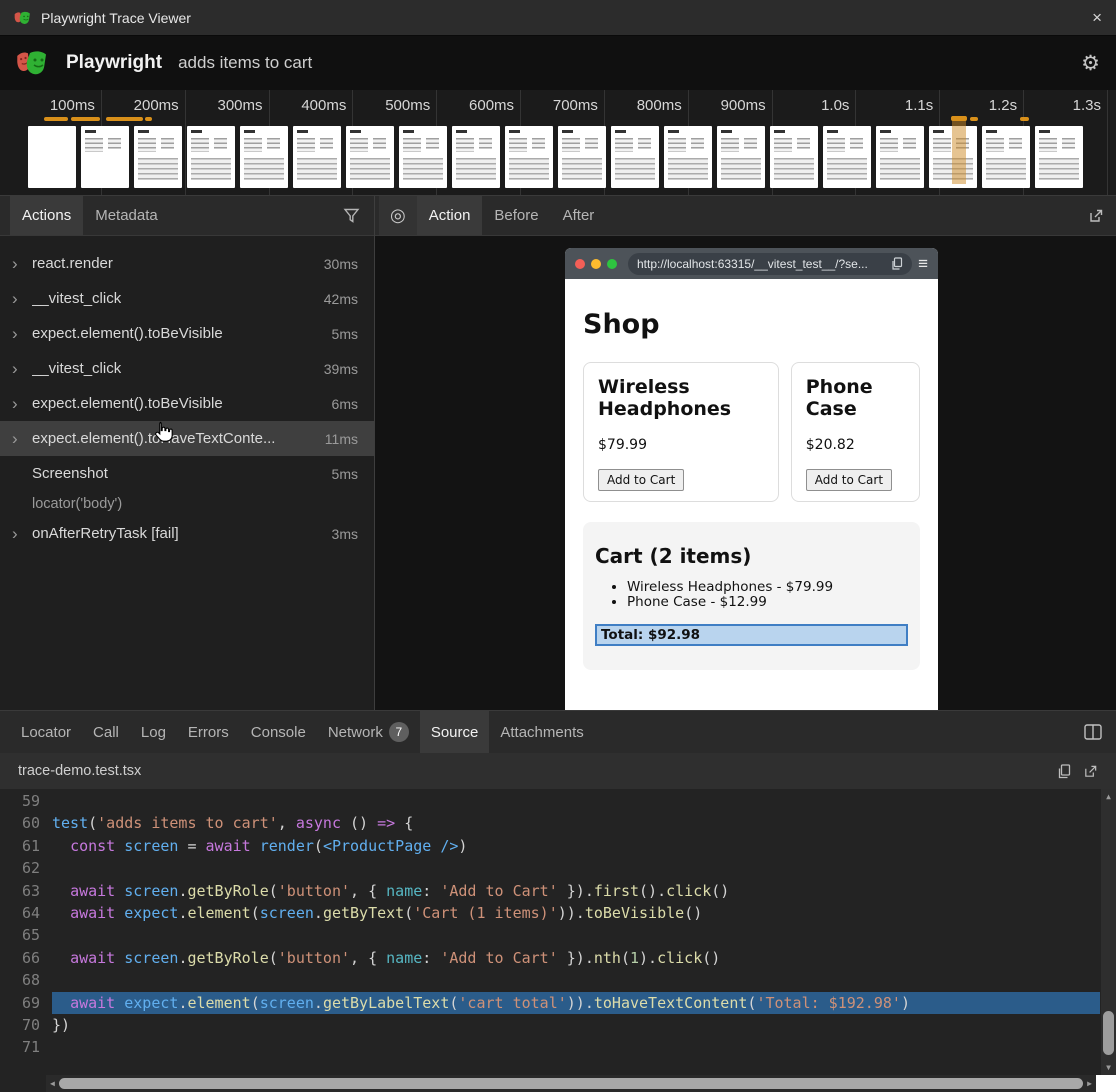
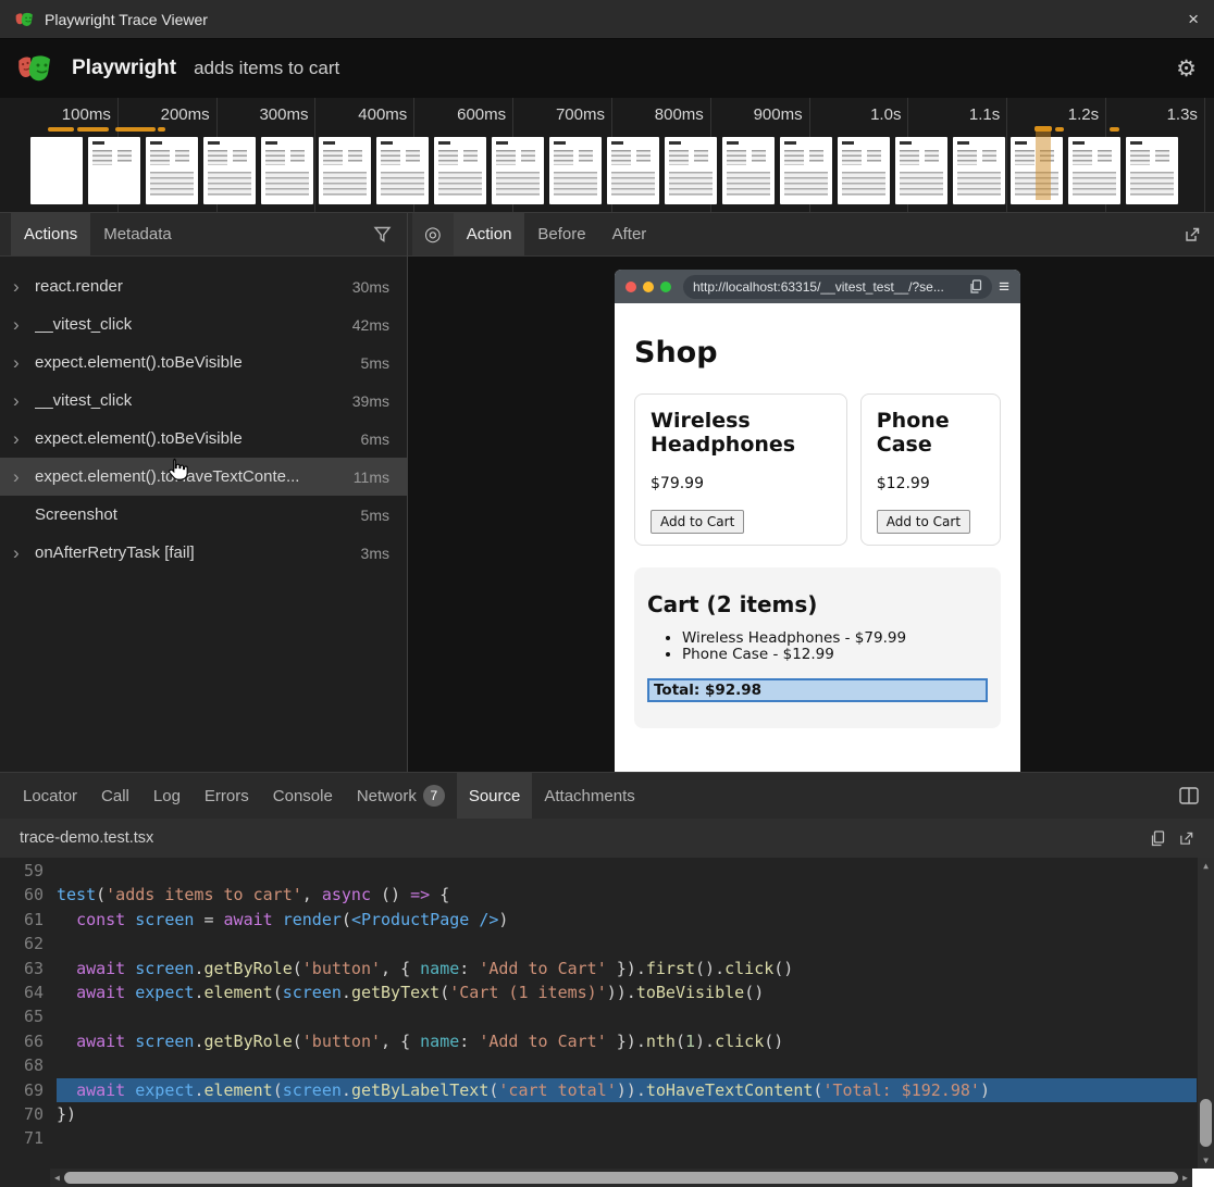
  Playwright Trace Viewer
  ×
  Playwright
  adds items to cart
  ⚙
  100ms
  200ms
  300ms
  400ms
- 500ms
  600ms
  700ms
  800ms
  900ms
  1.0s
  1.1s
  1.2s
  1.3s
  Actions
  Metadata
  ›
  react.render
  30ms
  ›
  __vitest_click
  42ms
  ›
  expect.element().toBeVisible
  5ms
  ›
  __vitest_click
  39ms
  ›
  expect.element().toBeVisible
  6ms
  ›
  expect.element().toaveTextConte...
  11ms
  Screenshot
  5ms
- locator('body')
  ›
  onAfterRetryTask [fail]
  3ms
  ◎
  Action
  Before
  After
  http://localhost:63315/__vitest_test__/?se...
  ≡
  Shop
  Wireless Headphones
  $79.99
  Add to Cart
  Phone Case
- $20.82
+ $12.99
  Add to Cart
  Cart (2 items)
  Wireless Headphones - $79.99
  Phone Case - $12.99
  Total: $92.98
  Locator
  Call
  Log
  Errors
  Console
  Network
  7
  Source
  Attachments
  trace-demo.test.tsx
  59
  60
  test('adds items to cart', async () => {
  61
  const screen = await render(<ProductPage />)
  62
  63
  await screen.getByRole('button', { name: 'Add to Cart' }).first().click()
  64
  await expect.element(screen.getByText('Cart (1 items)')).toBeVisible()
  65
  66
  await screen.getByRole('button', { name: 'Add to Cart' }).nth(1).click()
  68
  69
  await expect.element(screen.getByLabelText('cart total')).toHaveTextContent('Total: $192.98')
  70
  })
  71
  ▲
  ▼
  ◀
  ▶
